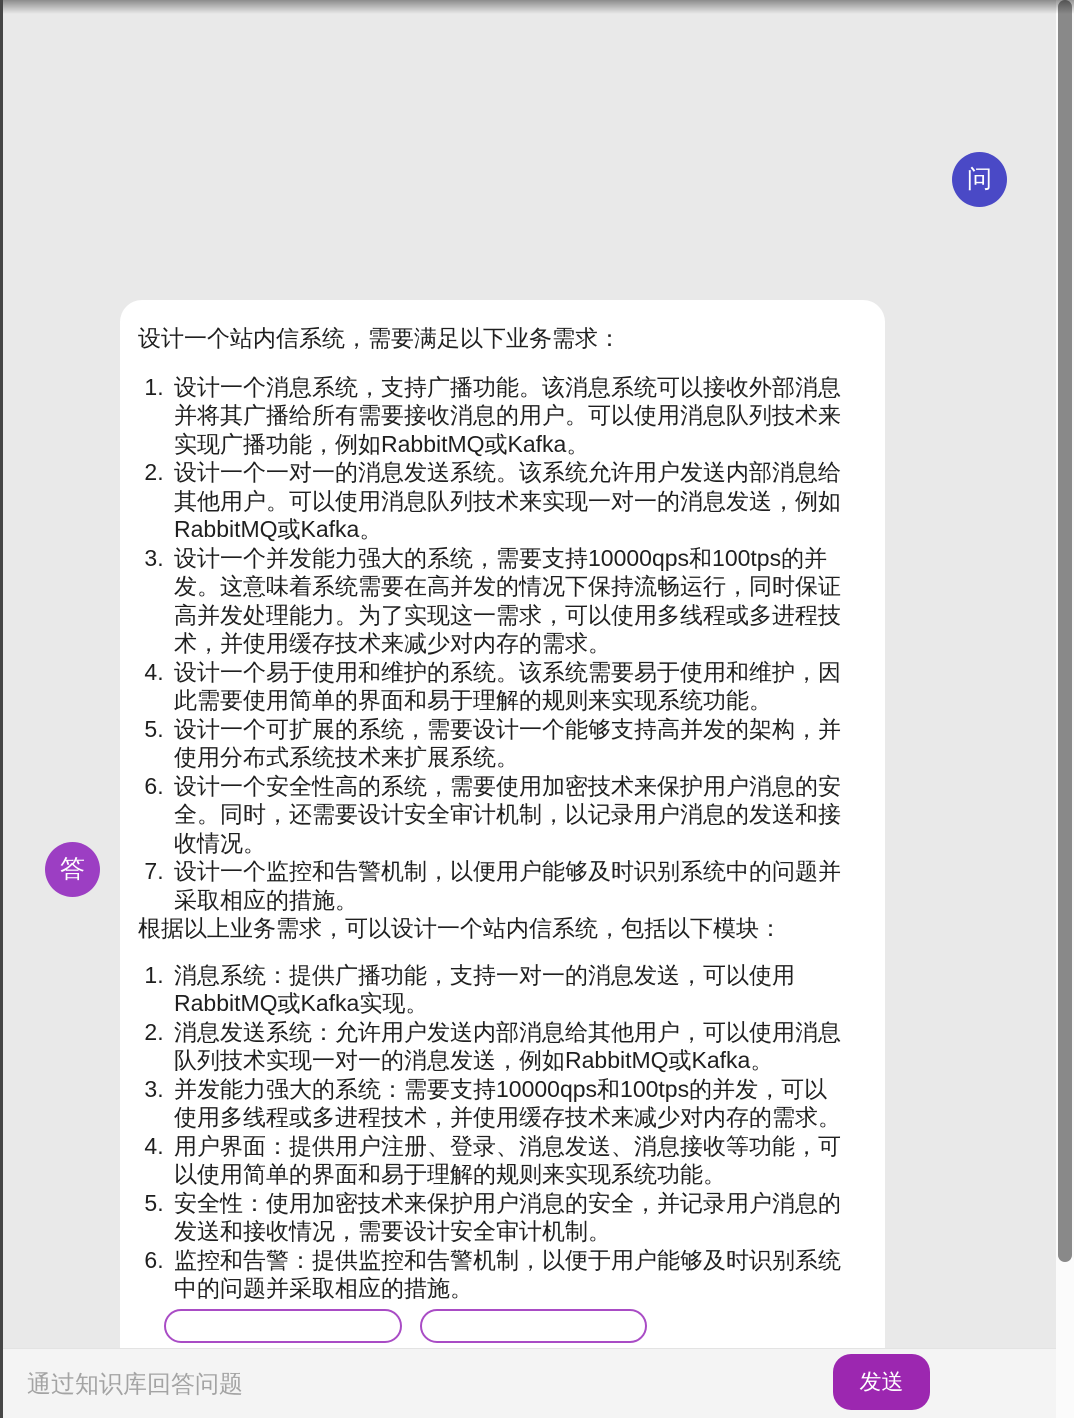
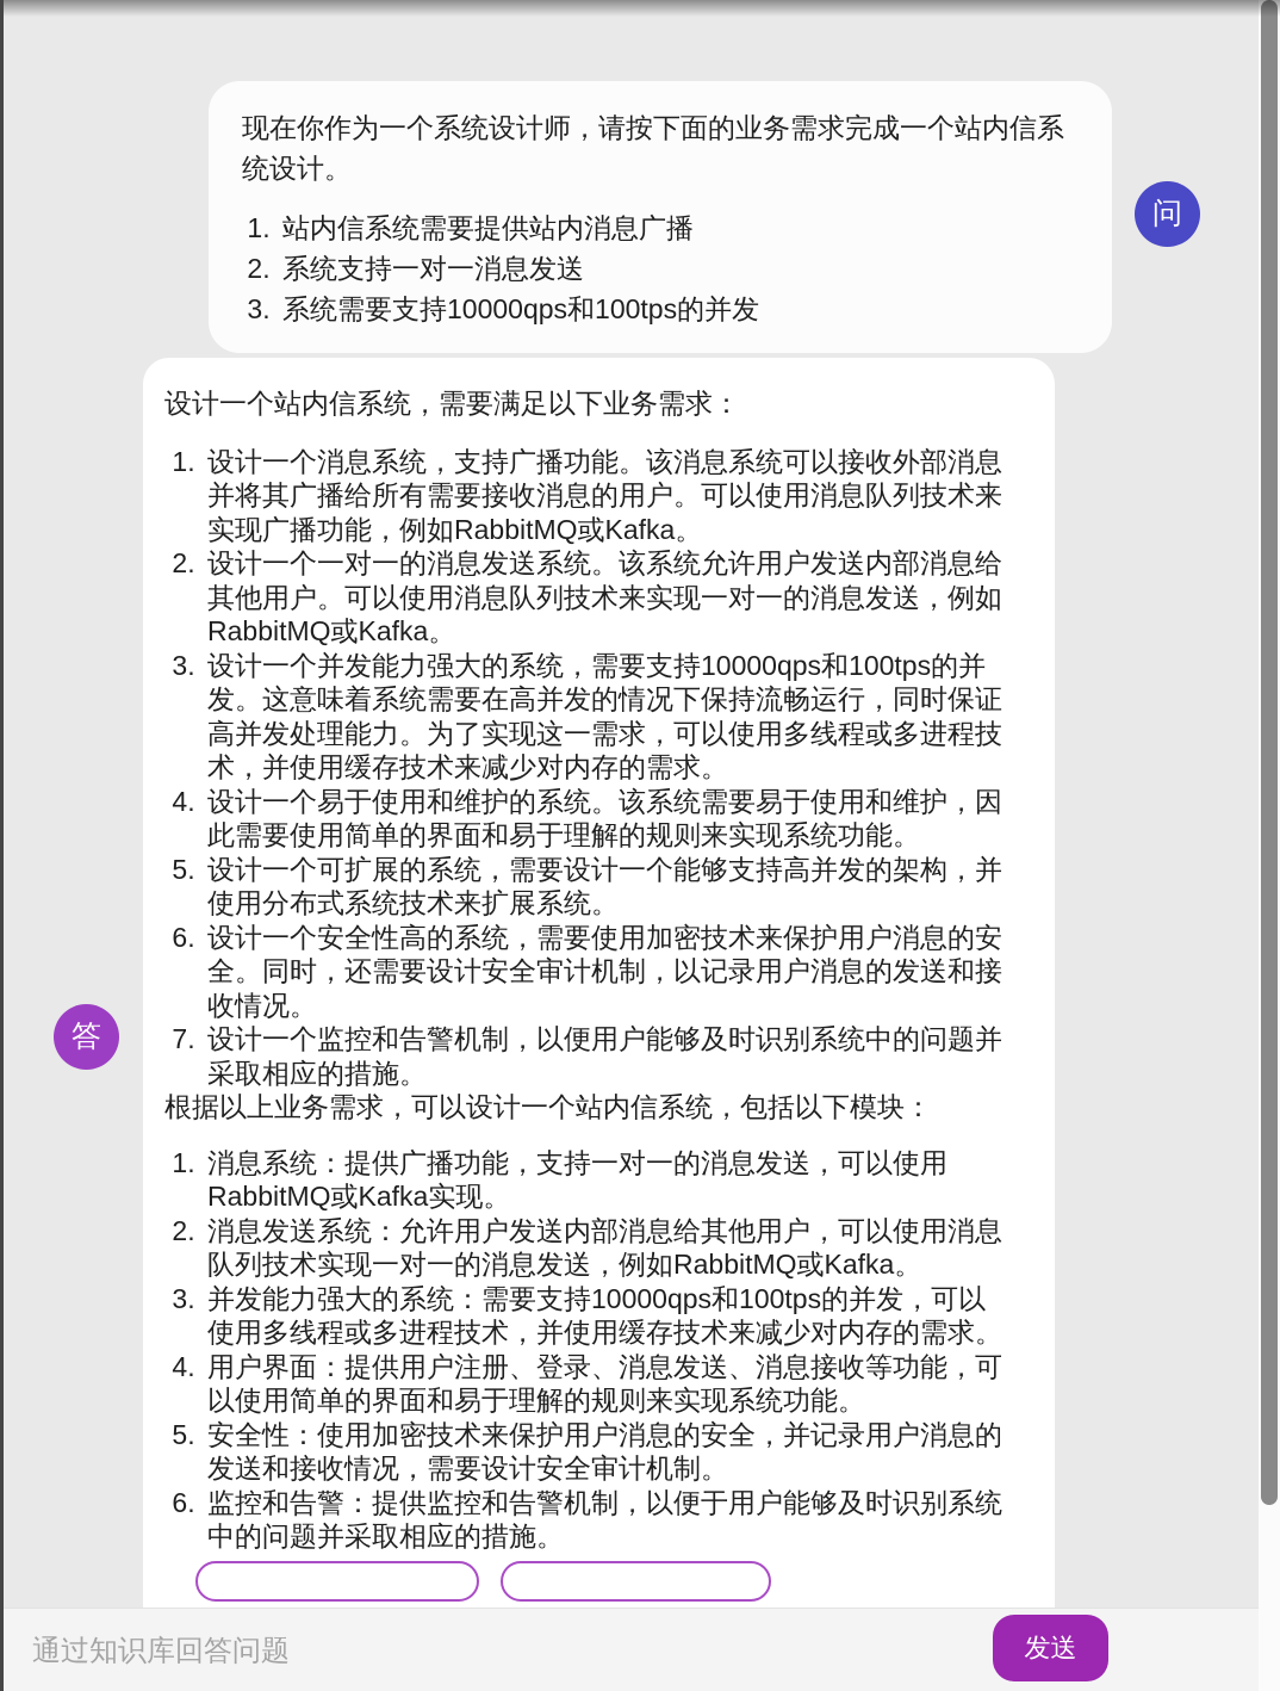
+ 现在你作为一个系统设计师，请按下面的业务需求完成一个站内信系统设计。
+ 站内信系统需要提供站内消息广播
+ 系统支持一对一消息发送
+ 系统需要支持10000qps和100tps的并发
  问
  设计一个站内信系统，需要满足以下业务需求：
  设计一个消息系统，支持广播功能。该消息系统可以接收外部消息并将其广播给所有需要接收消息的用户。可以使用消息队列技术来实现广播功能，例如RabbitMQ或Kafka。
  设计一个一对一的消息发送系统。该系统允许用户发送内部消息给其他用户。可以使用消息队列技术来实现一对一的消息发送，例如RabbitMQ或Kafka。
  设计一个并发能力强大的系统，需要支持10000qps和100tps的并发。这意味着系统需要在高并发的情况下保持流畅运行，同时保证高并发处理能力。为了实现这一需求，可以使用多线程或多进程技术，并使用缓存技术来减少对内存的需求。
  设计一个易于使用和维护的系统。该系统需要易于使用和维护，因此需要使用简单的界面和易于理解的规则来实现系统功能。
  设计一个可扩展的系统，需要设计一个能够支持高并发的架构，并使用分布式系统技术来扩展系统。
  设计一个安全性高的系统，需要使用加密技术来保护用户消息的安全。同时，还需要设计安全审计机制，以记录用户消息的发送和接收情况。
  设计一个监控和告警机制，以便用户能够及时识别系统中的问题并采取相应的措施。
  根据以上业务需求，可以设计一个站内信系统，包括以下模块：
  消息系统：提供广播功能，支持一对一的消息发送，可以使用RabbitMQ或Kafka实现。
  消息发送系统：允许用户发送内部消息给其他用户，可以使用消息队列技术实现一对一的消息发送，例如RabbitMQ或Kafka。
  并发能力强大的系统：需要支持10000qps和100tps的并发，可以使用多线程或多进程技术，并使用缓存技术来减少对内存的需求。
  用户界面：提供用户注册、登录、消息发送、消息接收等功能，可以使用简单的界面和易于理解的规则来实现系统功能。
  安全性：使用加密技术来保护用户消息的安全，并记录用户消息的发送和接收情况，需要设计安全审计机制。
  监控和告警：提供监控和告警机制，以便于用户能够及时识别系统中的问题并采取相应的措施。
  答
  通过知识库回答问题
  发送
